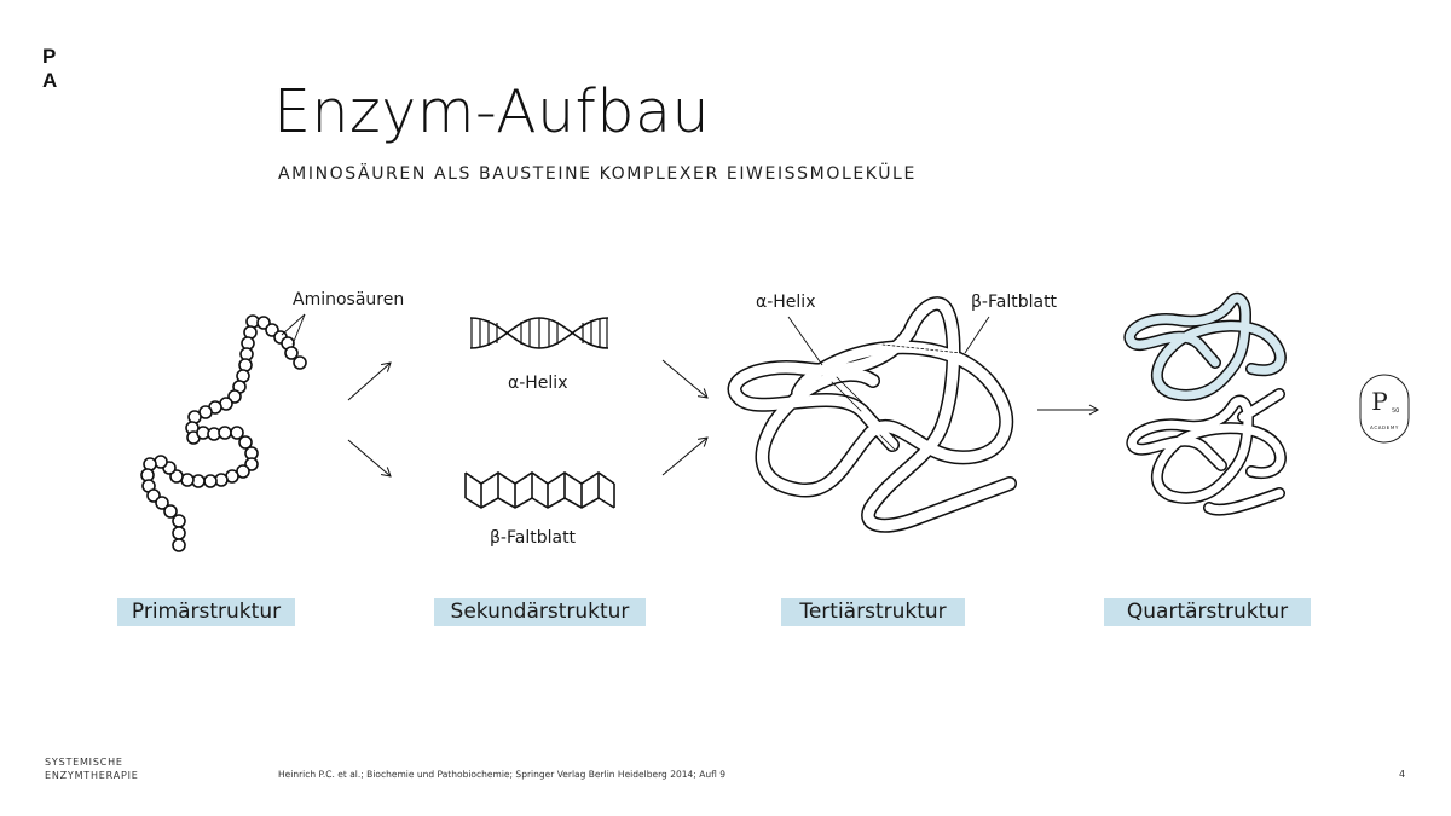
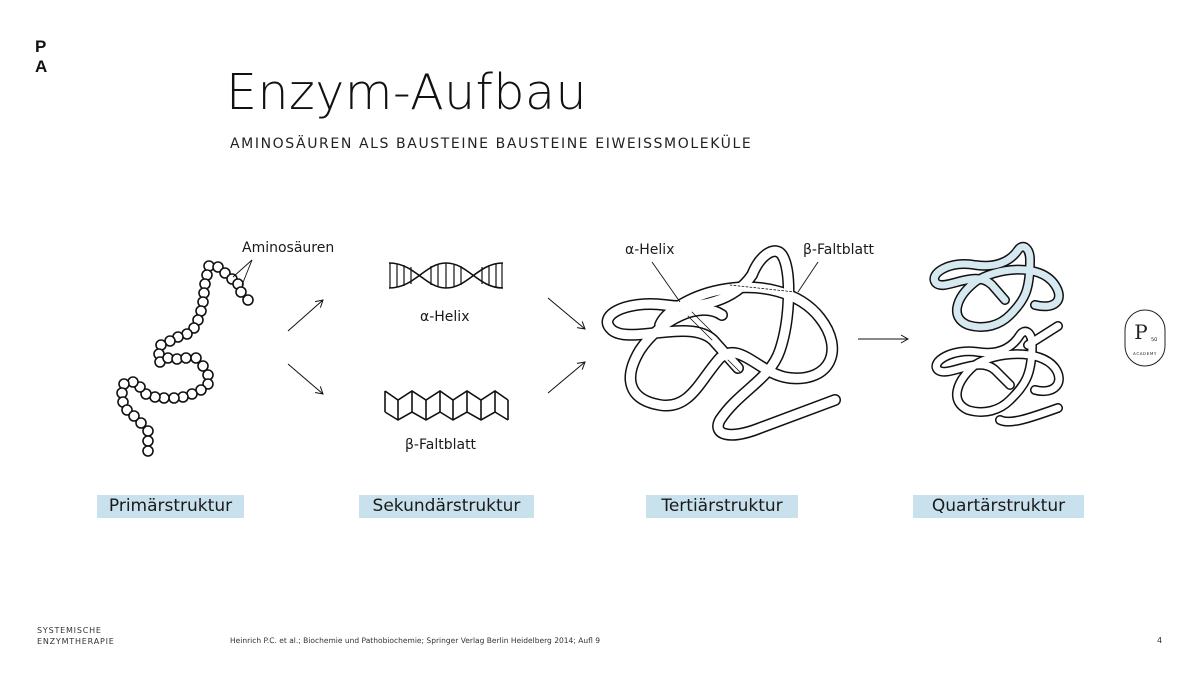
  P
  A
  Enzym-Aufbau
- AMINOSÄUREN ALS BAUSTEINE KOMPLEXER EIWEISSMOLEKÜLE
+ AMINOSÄUREN ALS BAUSTEINE BAUSTEINE EIWEISSMOLEKÜLE
  Aminosäuren
  α-Helix
  β-Faltblatt
  α-Helix
  β-Faltblatt
  Primärstruktur
  Sekundärstruktur
  Tertiärstruktur
  Quartärstruktur
  P
  SYSTEMISCHE
  ENZYMTHERAPIE
  Heinrich P.C. et al.; Biochemie und Pathobiochemie; Springer Verlag Berlin Heidelberg 2014; Aufl 9
  4
